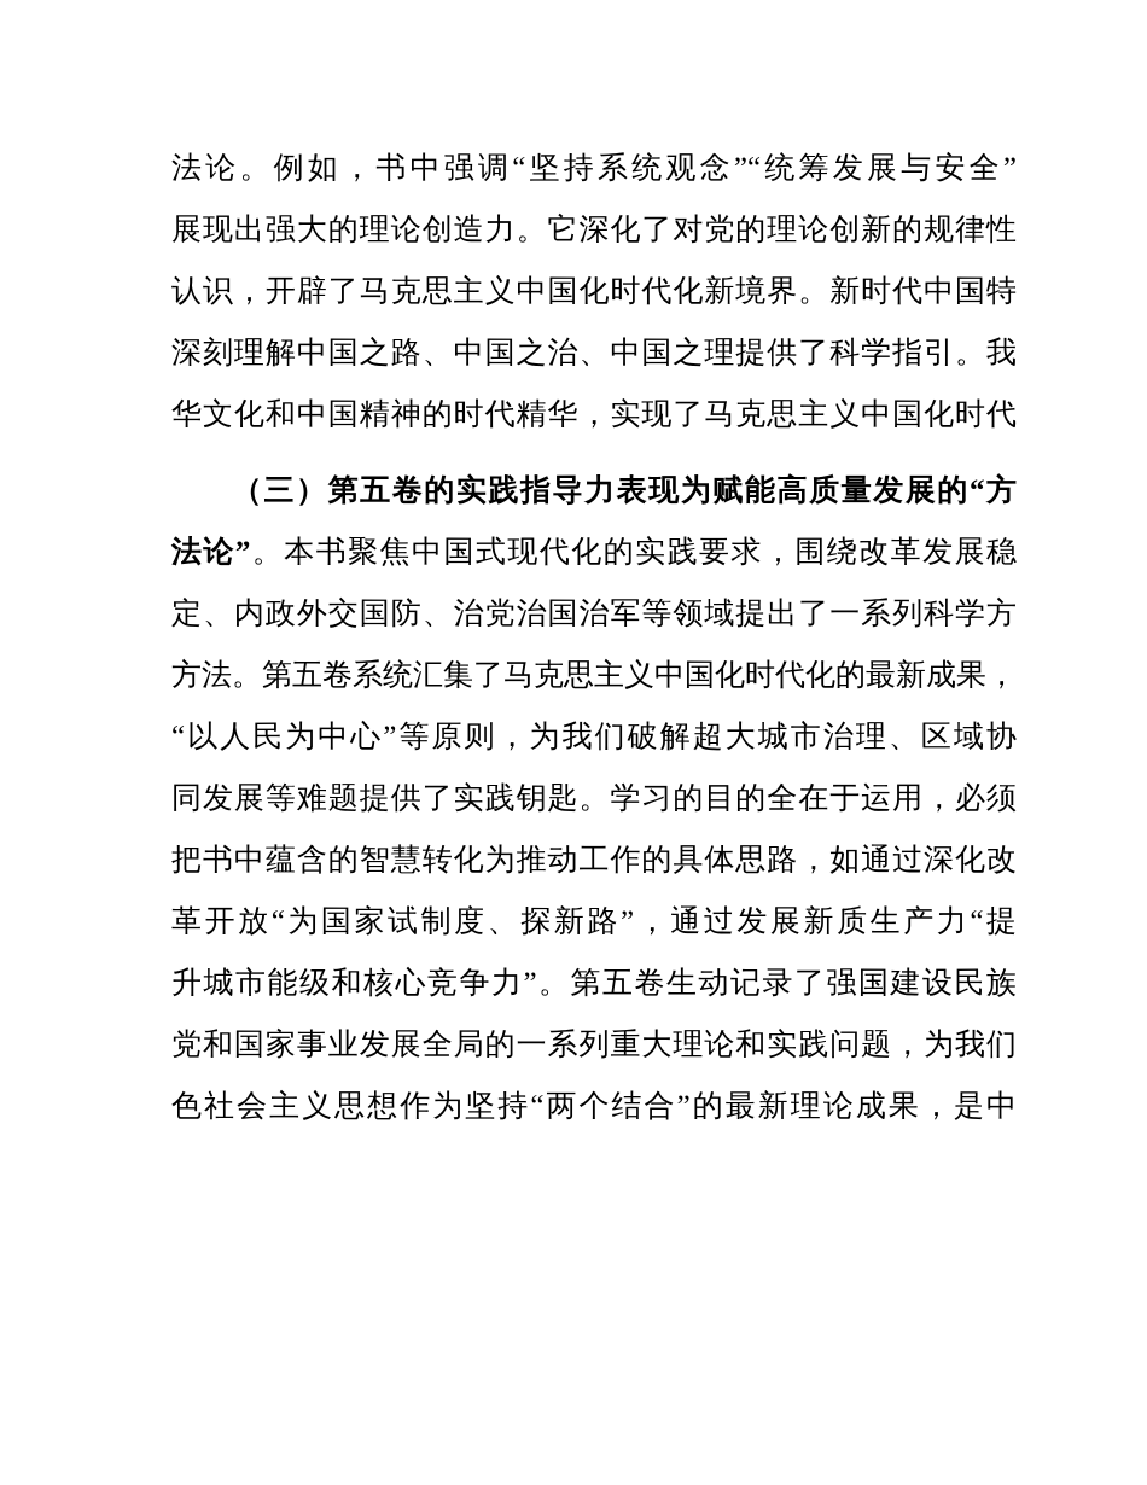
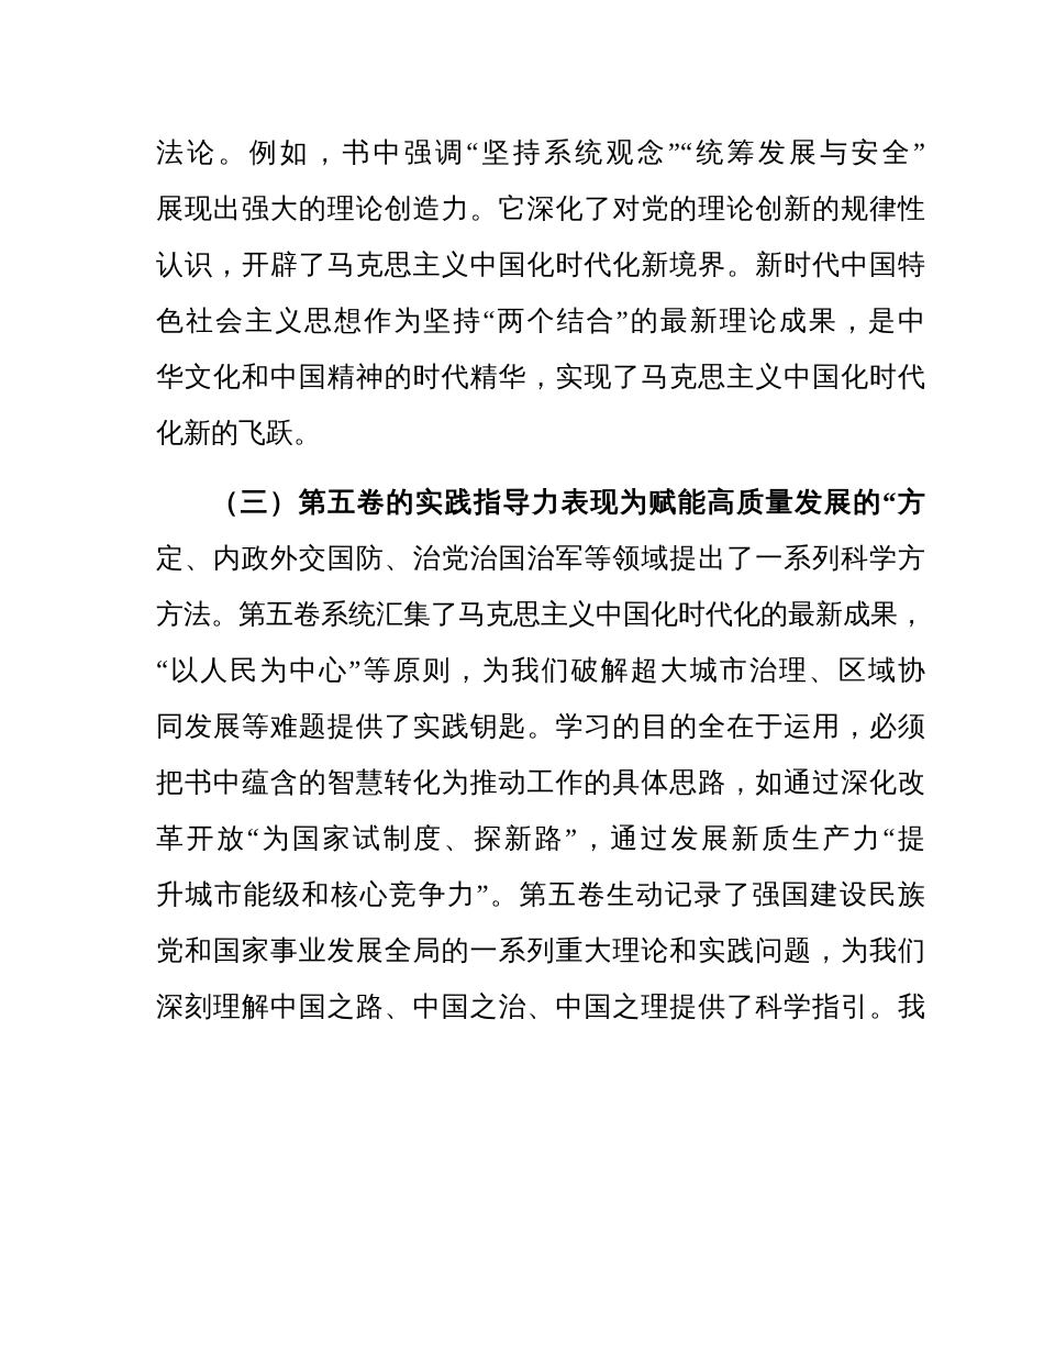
  法论。例如，书中强调“坚持系统观念”“统筹发展与安全”
  展现出强大的理论创造力。它深化了对党的理论创新的规律性
  认识，开辟了马克思主义中国化时代化新境界。新时代中国特
- 深刻理解中国之路、中国之治、中国之理提供了科学指引。我
+ 色社会主义思想作为坚持“两个结合”的最新理论成果，是中
  华文化和中国精神的时代精华，实现了马克思主义中国化时代
+ 化新的飞跃。
  （三）第五卷的实践指导力表现为赋能高质量发展的“方
- 法论”。本书聚焦中国式现代化的实践要求，围绕改革发展稳
  定、内政外交国防、治党治国治军等领域提出了一系列科学方
  方法。第五卷系统汇集了马克思主义中国化时代化的最新成果，
  “以人民为中心”等原则，为我们破解超大城市治理、区域协
  同发展等难题提供了实践钥匙。学习的目的全在于运用，必须
  把书中蕴含的智慧转化为推动工作的具体思路，如通过深化改
  革开放“为国家试制度、探新路”，通过发展新质生产力“提
  升城市能级和核心竞争力”。第五卷生动记录了强国建设民族
  党和国家事业发展全局的一系列重大理论和实践问题，为我们
- 色社会主义思想作为坚持“两个结合”的最新理论成果，是中
+ 深刻理解中国之路、中国之治、中国之理提供了科学指引。我
